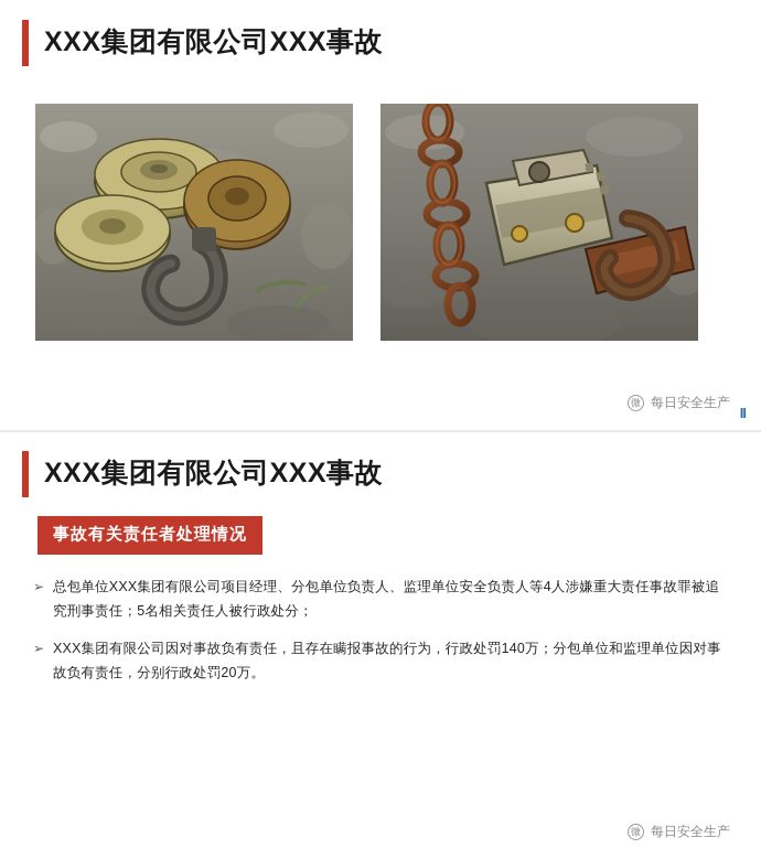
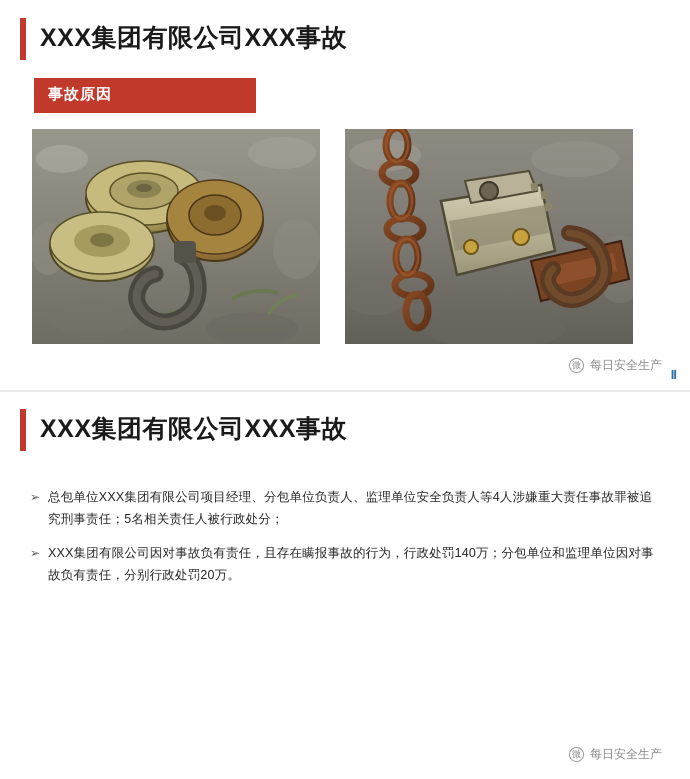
  XXX集团有限公司XXX事故
+ 事故原因
  微
  每日安全生产
  II
  XXX集团有限公司XXX事故
- 事故有关责任者处理情况
  ➢
  总包单位XXX集团有限公司项目经理、分包单位负责人、监理单位安全负责人等4人涉嫌重大责任事故罪被追究刑事责任；5名相关责任人被行政处分；
  ➢
  XXX集团有限公司因对事故负有责任，且存在瞒报事故的行为，行政处罚140万；分包单位和监理单位因对事故负有责任，分别行政处罚20万。
  微
  每日安全生产
